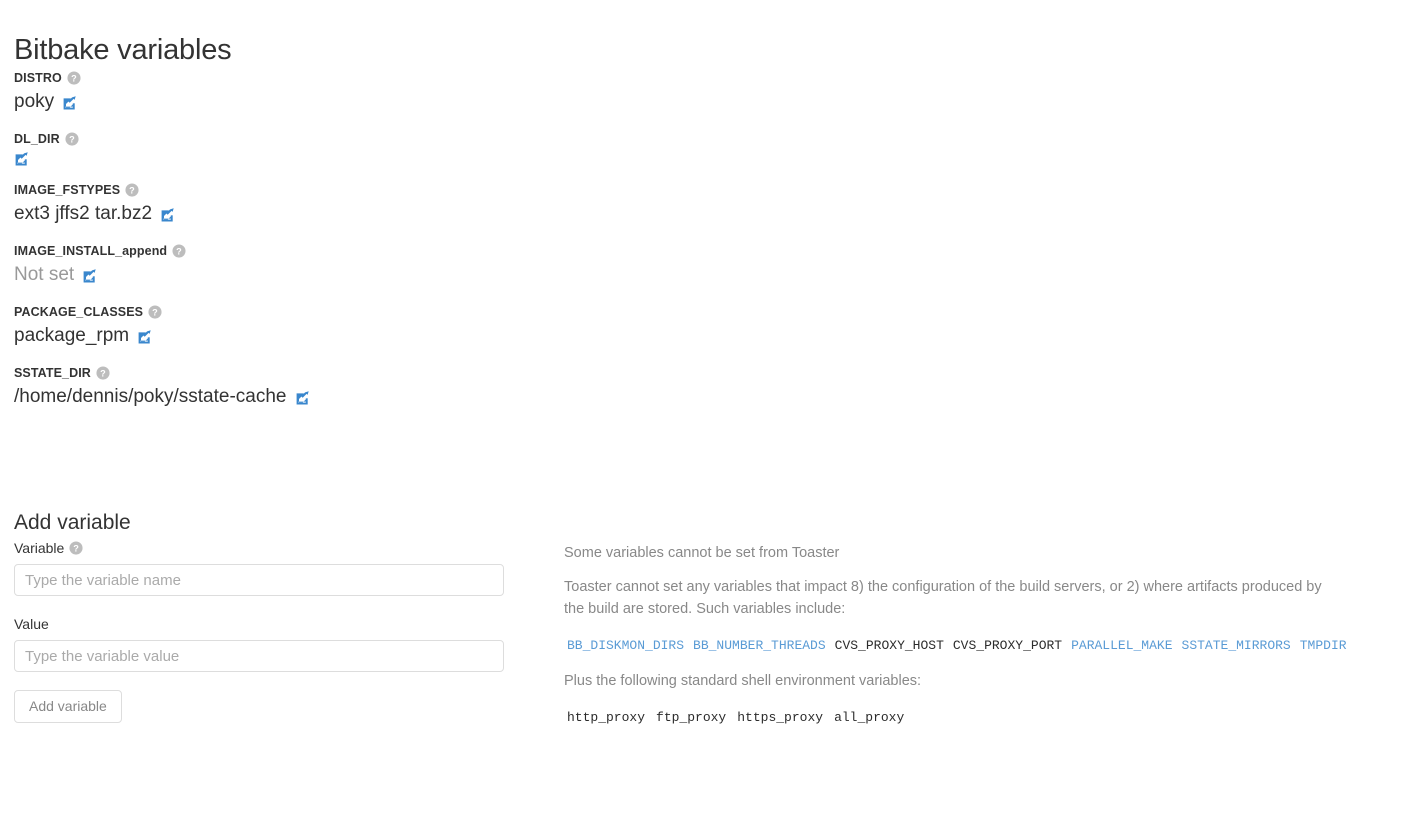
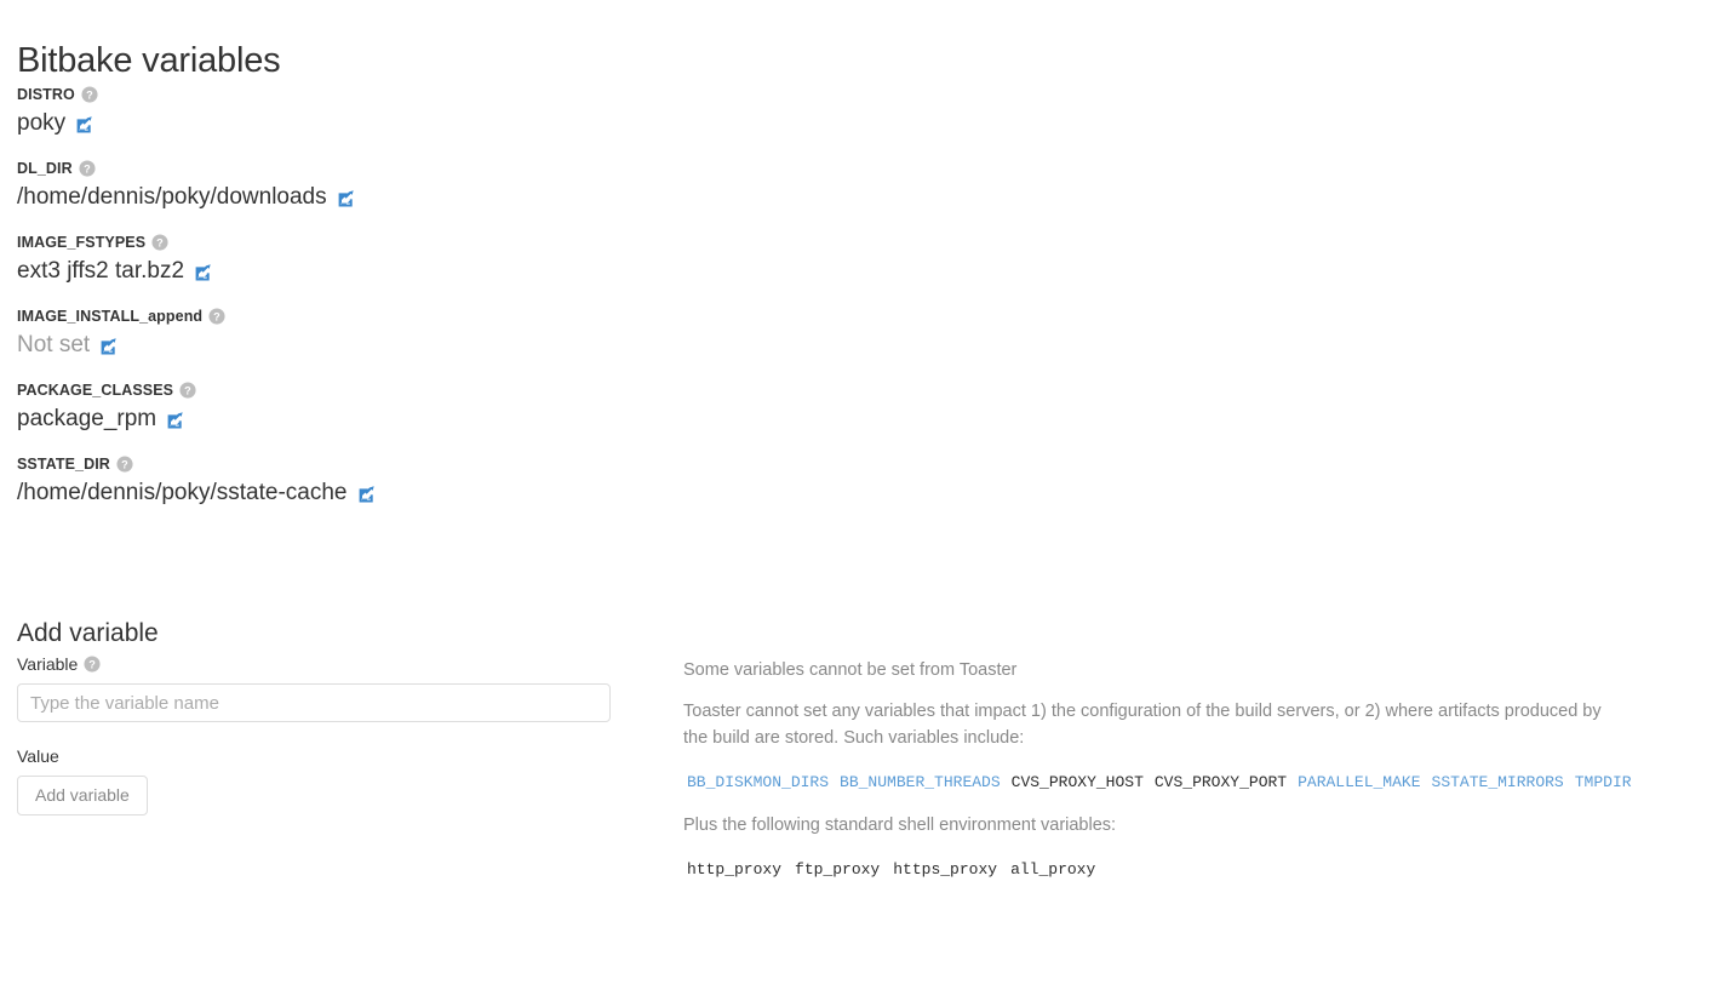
  Bitbake variables
  DISTRO
  ?
  poky
  DL_DIR
  ?
+ /home/dennis/poky/downloads
  IMAGE_FSTYPES
  ?
  ext3 jffs2 tar.bz2
  IMAGE_INSTALL_append
  ?
  Not set
  PACKAGE_CLASSES
  ?
  package_rpm
  SSTATE_DIR
  ?
  /home/dennis/poky/sstate-cache
  Add variable
  Variable
  ?
  Type the variable name
  Value
- Type the variable value
  Add variable
  Some variables cannot be set from Toaster
- Toaster cannot set any variables that impact 8) the configuration of the build servers, or 2) where artifacts produced by the build are stored. Such variables include:
+ Toaster cannot set any variables that impact 1) the configuration of the build servers, or 2) where artifacts produced by the build are stored. Such variables include:
  BB_DISKMON_DIRS BB_NUMBER_THREADS CVS_PROXY_HOST CVS_PROXY_PORT PARALLEL_MAKE SSTATE_MIRRORS TMPDIR
  Plus the following standard shell environment variables:
  http_proxy ftp_proxy https_proxy all_proxy
